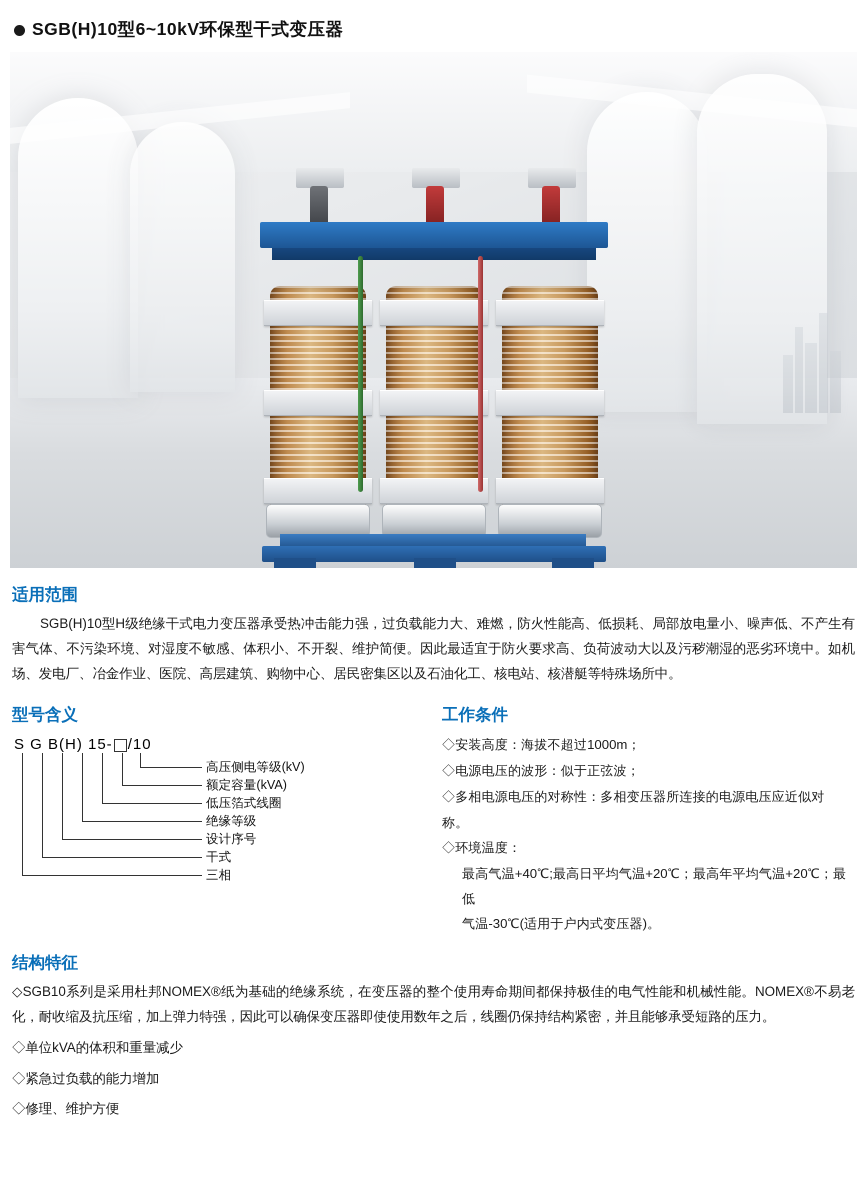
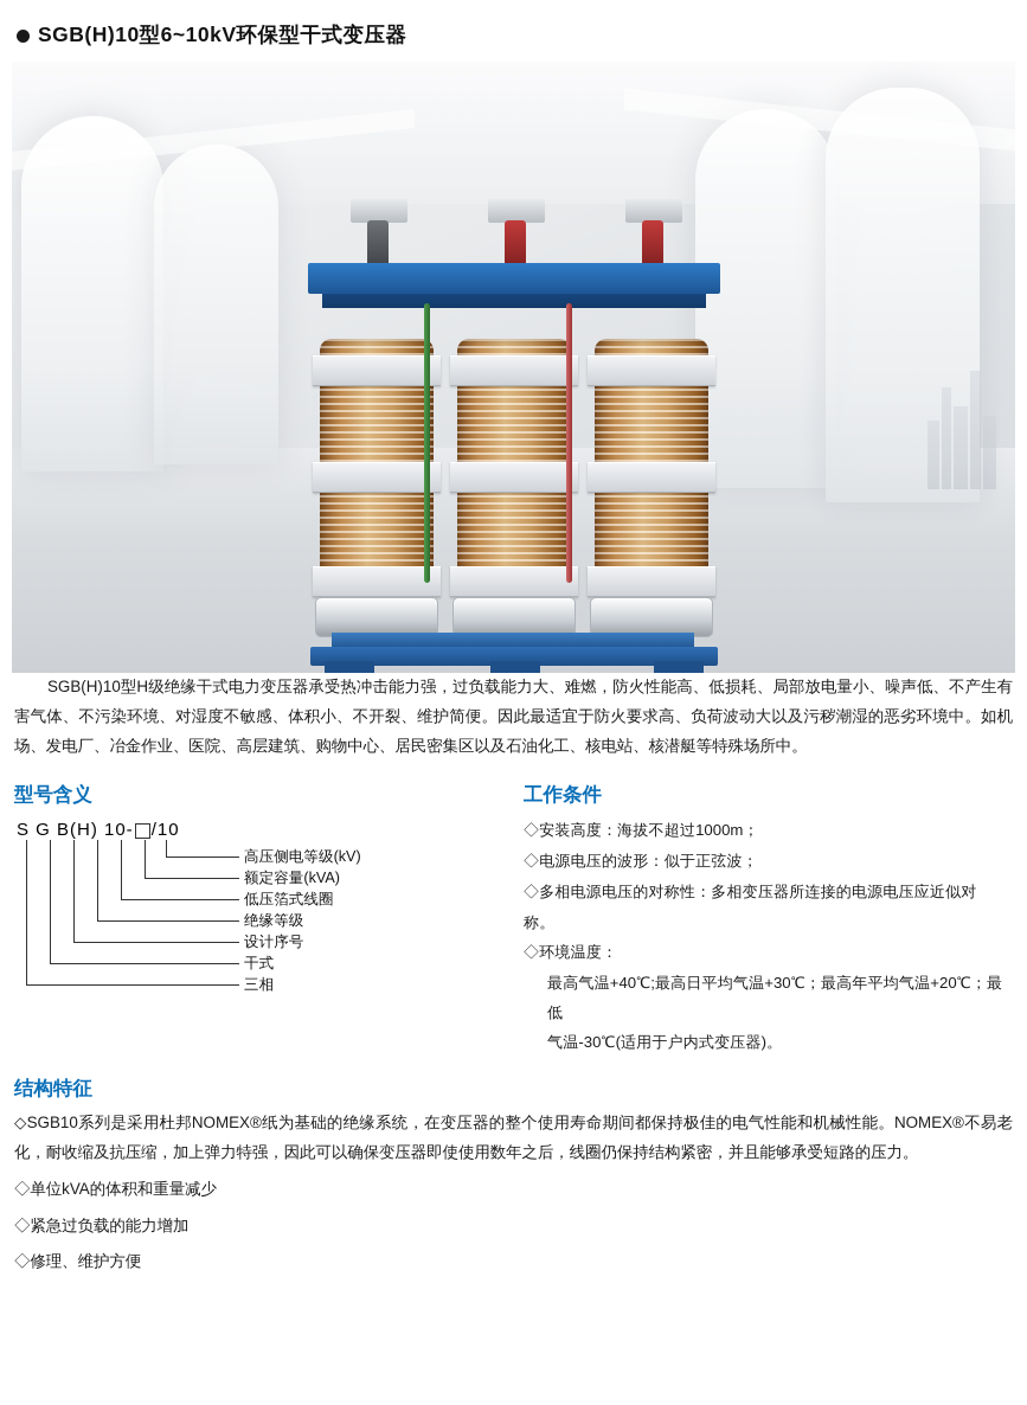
  SGB(H)10型6~10kV环保型干式变压器
- 适用范围
  SGB(H)10型H级绝缘干式电力变压器承受热冲击能力强，过负载能力大、难燃，防火性能高、低损耗、局部放电量小、噪声低、不产生有害气体、不污染环境、对湿度不敏感、体积小、不开裂、维护简便。因此最适宜于防火要求高、负荷波动大以及污秽潮湿的恶劣环境中。如机场、发电厂、冶金作业、医院、高层建筑、购物中心、居民密集区以及石油化工、核电站、核潜艇等特殊场所中。
  型号含义
- S G B(H) 15- /10
+ S G B(H) 10- /10
  高压侧电等级(kV)
  额定容量(kVA)
  低压箔式线圈
  绝缘等级
  设计序号
  干式
  三相
  工作条件
  ◇安装高度：海拔不超过1000m；
  ◇电源电压的波形：似于正弦波；
  ◇多相电源电压的对称性：多相变压器所连接的电源电压应近似对称。
  ◇环境温度：
- 最高气温+40℃;最高日平均气温+20℃；最高年平均气温+20℃；最低
+ 最高气温+40℃;最高日平均气温+30℃；最高年平均气温+20℃；最低
  气温-30℃(适用于户内式变压器)。
  结构特征
  ◇SGB10系列是采用杜邦NOMEX®纸为基础的绝缘系统，在变压器的整个使用寿命期间都保持极佳的电气性能和机械性能。NOMEX®不易老化，耐收缩及抗压缩，加上弹力特强，因此可以确保变压器即使使用数年之后，线圈仍保持结构紧密，并且能够承受短路的压力。
  ◇单位kVA的体积和重量减少
  ◇紧急过负载的能力增加
  ◇修理、维护方便
